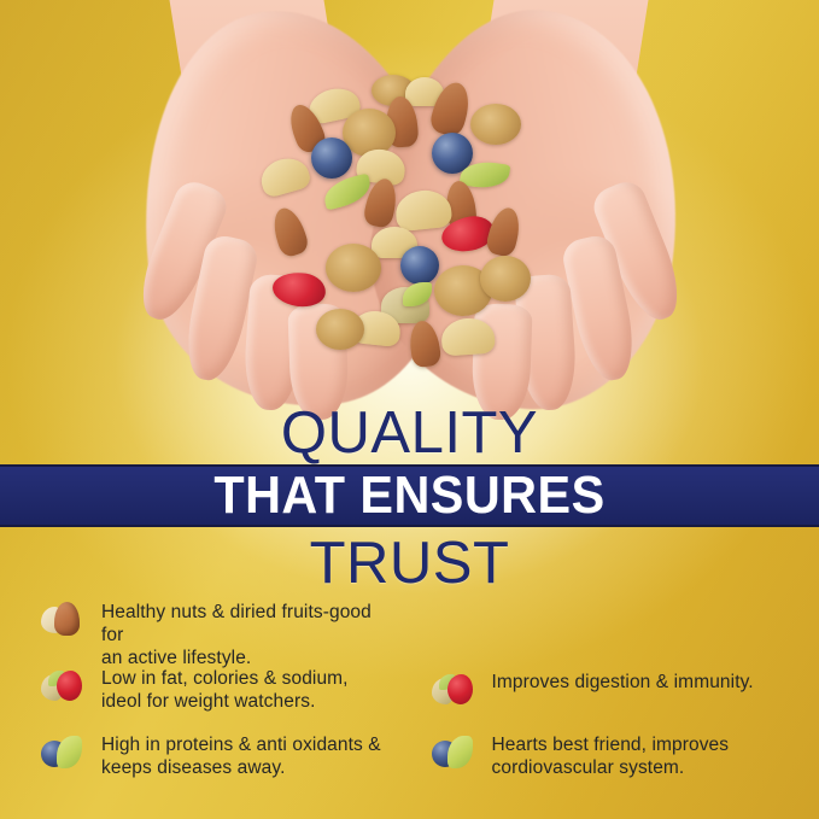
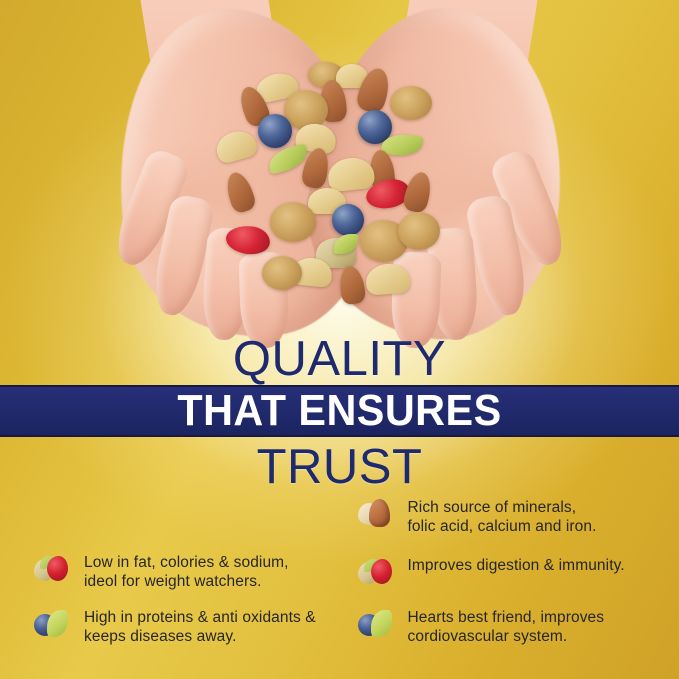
  QUALITY
  THAT ENSURES
  TRUST
- Healthy nuts & diried fruits-good for
- an active lifestyle.
  Low in fat, colories & sodium,
  ideol for weight watchers.
  High in proteins & anti oxidants &
  keeps diseases away.
+ Rich source of minerals,
+ folic acid, calcium and iron.
  Improves digestion & immunity.
  Hearts best friend, improves
  cordiovascular system.
